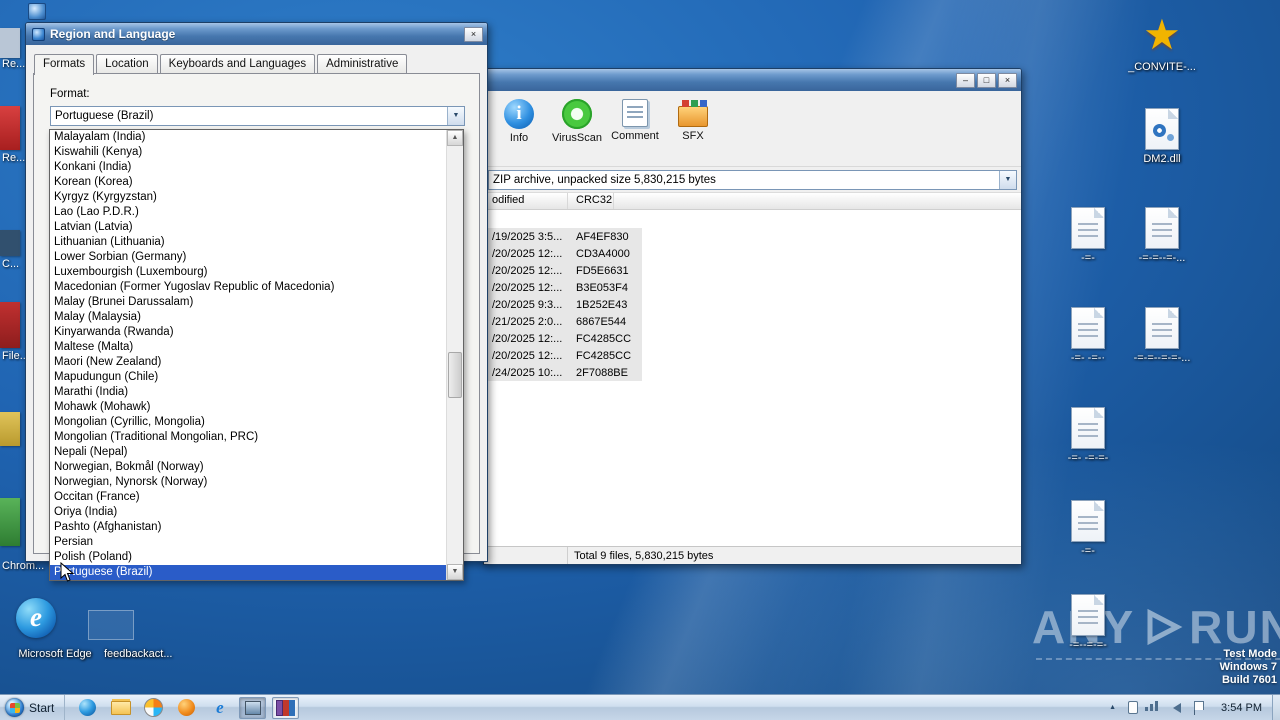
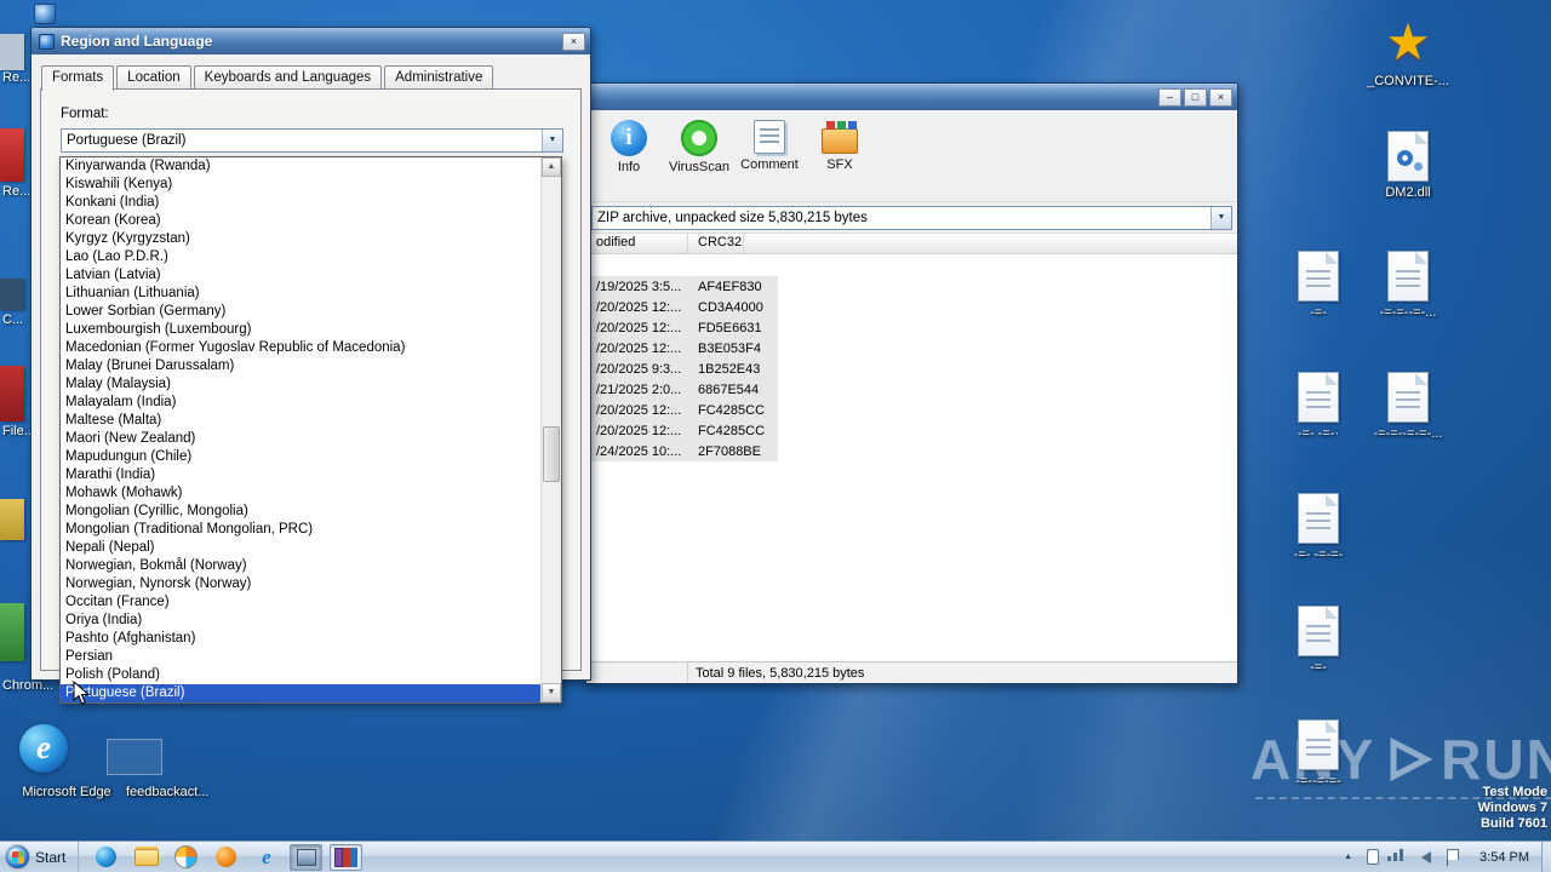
  Re...
  Re...
  C...
  File.
  Chrom...
  _CONVITE-...
  DM2.dll
  -=-
  -=-=--=-...
  -=- -=-·
  -=-=--=-=-...
  -=- -=-=-
  -=-
  -=--=-=-
  e
  Microsoft Edge
  feedbackact...
  RUN
  Test Mode
  Windows 7
  Build 7601
  –
  □
  ×
  i
  Info
  VirusScan
  Comment
  SFX
  ZIP archive, unpacked size 5,830,215 bytes
  odified
  CRC32
  /19/2025 3:5...
  AF4EF830
  /20/2025 12:...
  CD3A4000
  /20/2025 12:...
  FD5E6631
  /20/2025 12:...
  B3E053F4
  /20/2025 9:3...
  1B252E43
  /21/2025 2:0...
  6867E544
  /20/2025 12:...
  FC4285CC
  /20/2025 12:...
  FC4285CC
  /24/2025 10:...
  2F7088BE
  Total 9 files, 5,830,215 bytes
  Region and Language
  ×
  Formats
  Location
  Keyboards and Languages
  Administrative
  Format:
  Portuguese (Brazil)
- Malayalam (India)
+ Kinyarwanda (Rwanda)
  Kiswahili (Kenya)
  Konkani (India)
  Korean (Korea)
  Kyrgyz (Kyrgyzstan)
  Lao (Lao P.D.R.)
  Latvian (Latvia)
  Lithuanian (Lithuania)
  Lower Sorbian (Germany)
  Luxembourgish (Luxembourg)
  Macedonian (Former Yugoslav Republic of Macedonia)
  Malay (Brunei Darussalam)
  Malay (Malaysia)
- Kinyarwanda (Rwanda)
+ Malayalam (India)
  Maltese (Malta)
  Maori (New Zealand)
  Mapudungun (Chile)
  Marathi (India)
  Mohawk (Mohawk)
  Mongolian (Cyrillic, Mongolia)
  Mongolian (Traditional Mongolian, PRC)
  Nepali (Nepal)
  Norwegian, Bokmål (Norway)
  Norwegian, Nynorsk (Norway)
  Occitan (France)
  Oriya (India)
  Pashto (Afghanistan)
  Persian
  Polish (Poland)
  Ptuguese (Brazil)
  Start
  3:54 PM
